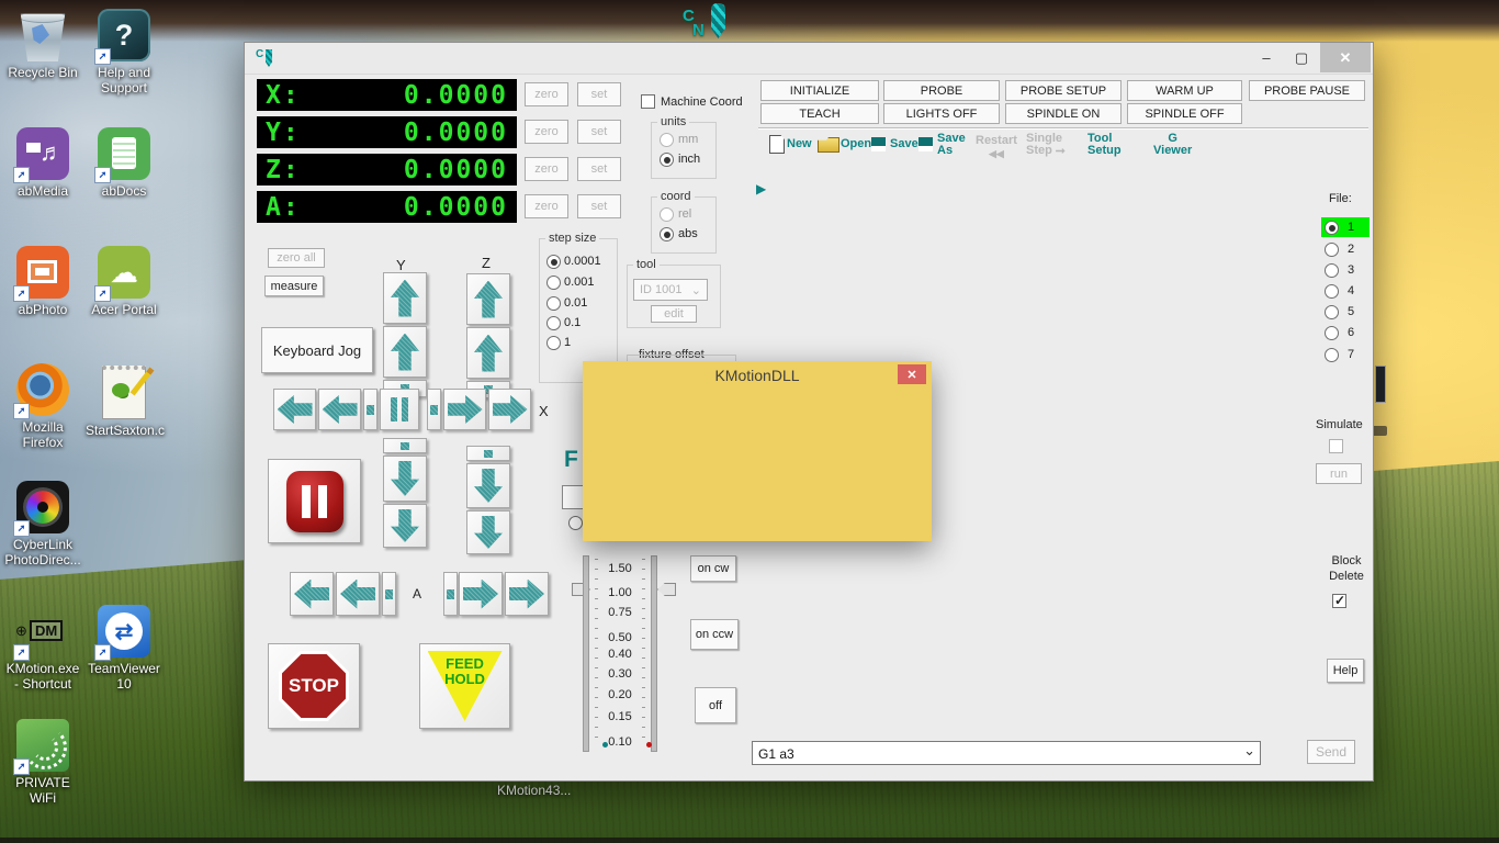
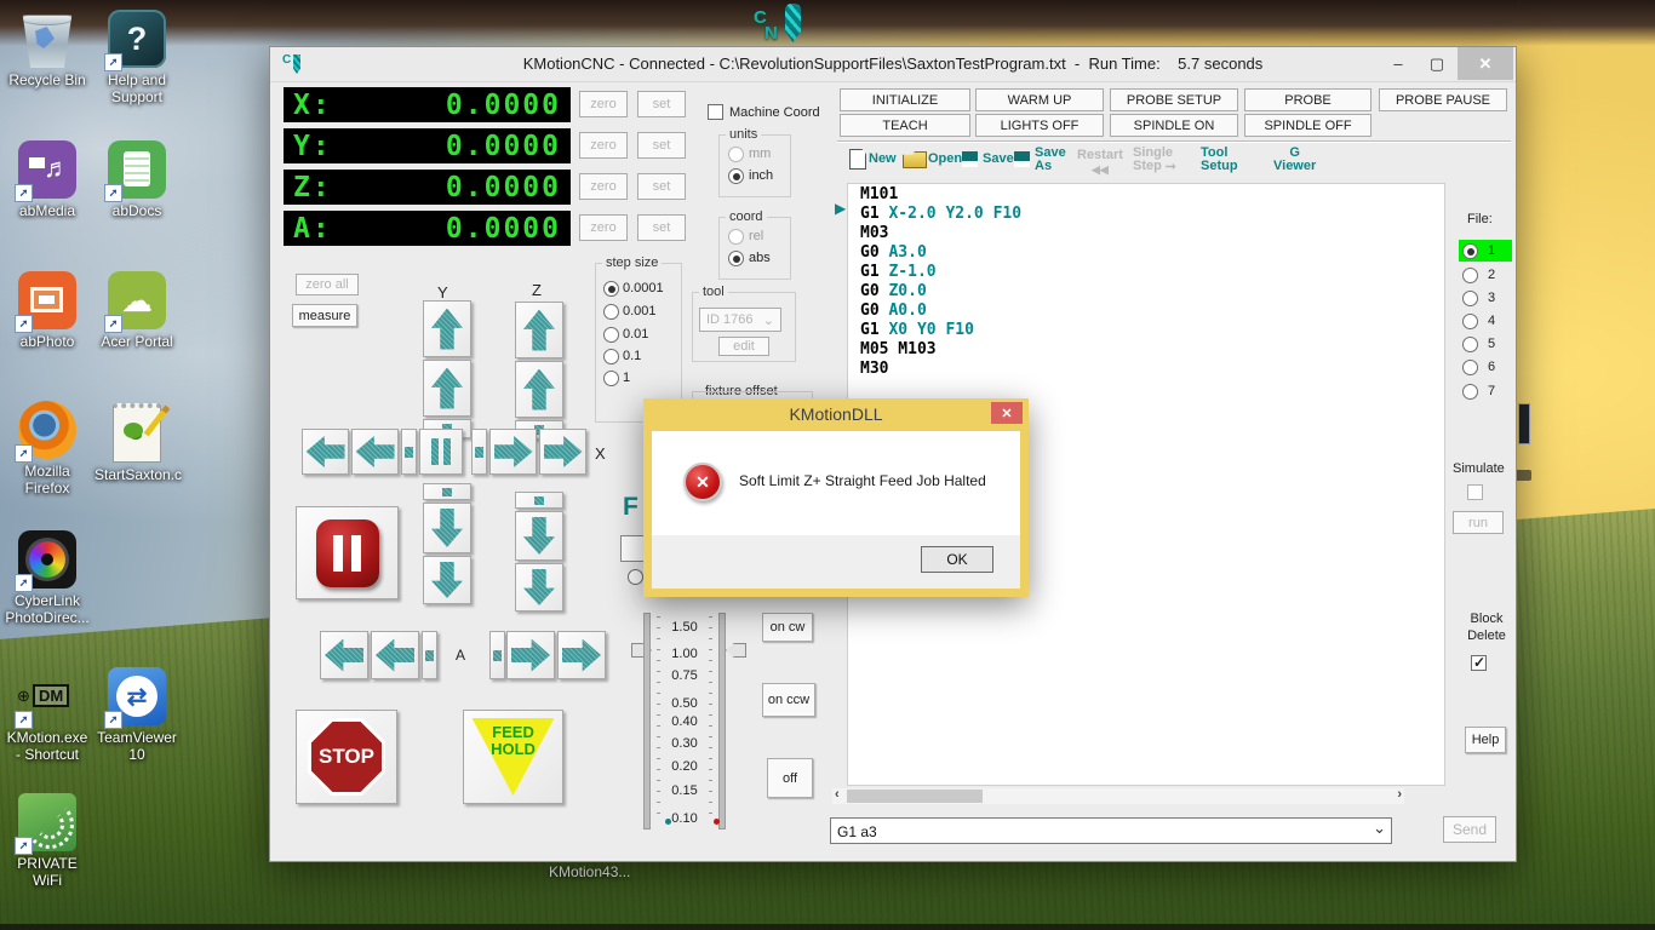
  Recycle Bin
  ➚
  Help and Support
  ➚
  abMedia
  ➚
  abDocs
  ➚
  abPhoto
  ➚
  Acer Portal
  ➚
  Mozilla Firefox
  StartSaxton.c
  ➚
  CyberLink PhotoDirec...
  ➚
  KMotion.exe - Shortcut
  TeamViewer 10
  ➚
  PRIVATE WiFi
  C
  N
  KMotion43...
+ KMotionCNC - Connected - C:\RevolutionSupportFiles\SaxtonTestProgram.txt - Run Time: 5.7 seconds
  –
  ▢
  ✕
  X:
  0.0000
  Y:
  0.0000
  Z:
  0.0000
  A:
  0.0000
  zero
  set
  zero
  set
  zero
  set
  zero
  set
  Machine Coord
  units
  mm
  inch
  coord
  rel
  abs
  INITIALIZE
- PROBE
+ WARM UP
  PROBE SETUP
- WARM UP
+ PROBE
  PROBE PAUSE
  TEACH
  LIGHTS OFF
  SPINDLE ON
  SPINDLE OFF
  New
  Open
  Save
  Save
  As
  Restart
  ◀◀
  Single
  Step ⭢
  Tool
  Setup
  G
  Viewer
+ M101
+ G1 X-2.0 Y2.0 F10
+ M03
+ G0 A3.0
+ G1 Z-1.0
+ G0 Z0.0
+ G0 A0.0
+ G1 X0 Y0 F10
+ M05 M103
+ M30
  ▶
  zero all
  measure
- Keyboard Jog
  Y
  Z
  X
  A
  STOP
  FEED
  HOLD
  step size
  0.0001
  0.001
  0.01
  0.1
  1
  tool
- ID 1001
+ ID 1766
  ⌄
  edit
  fixture offset
  F
  1.50
  1.00
  0.75
  0.50
  0.40
  0.30
  0.20
  0.15
  0.10
  on cw
  on ccw
  off
  File:
  1
  2
  3
  4
  5
  6
  7
  Simulate
  run
  Block
  Delete
  Help
+ ‹
+ ›
  G1 a3
  ⌄
  Send
  KMotionDLL
  ✕
+ Soft Limit Z+ Straight Feed Job Halted
+ OK
